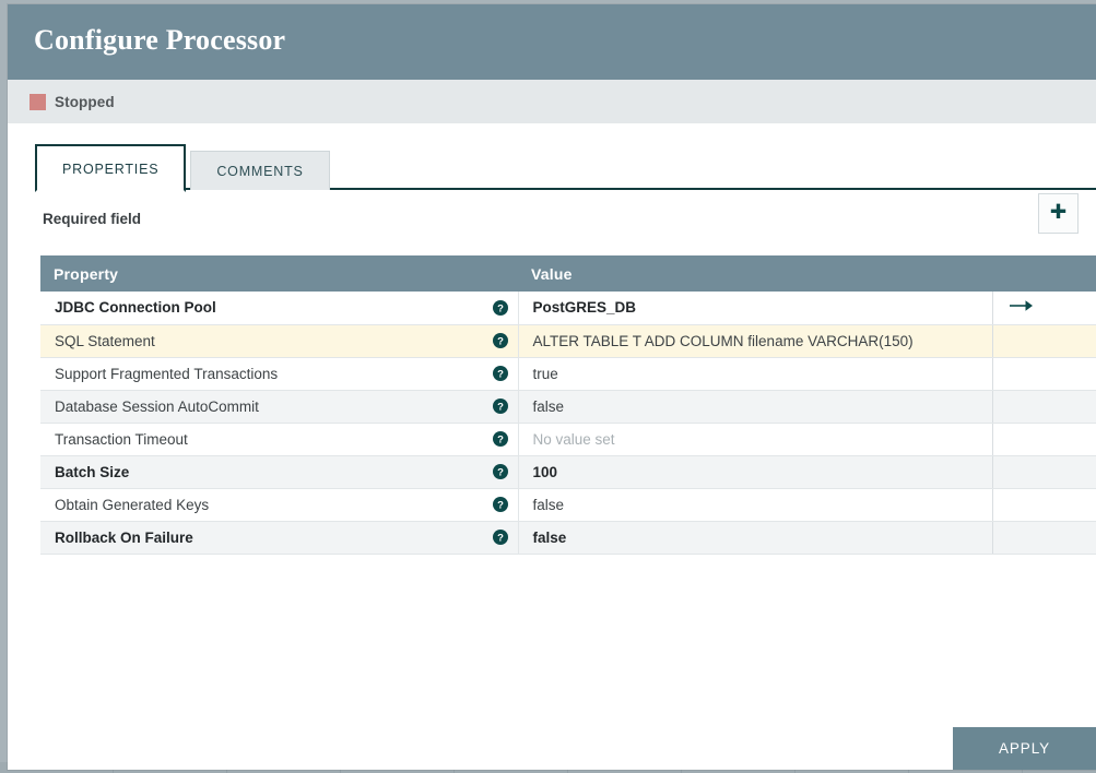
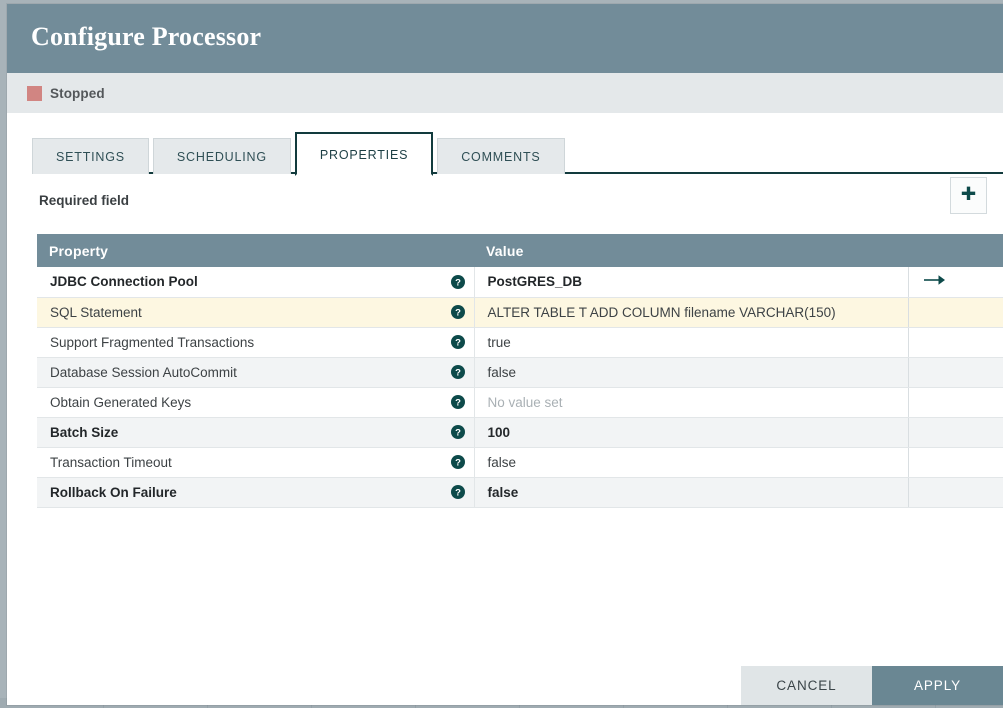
  Configure Processor
  Stopped
+ SETTINGS
+ SCHEDULING
  PROPERTIES
  COMMENTS
  Required field
  Property	Value
  JDBC Connection Pool ?	PostGRES_DB
  SQL Statement ?	ALTER TABLE T ADD COLUMN filename VARCHAR(150)
  Support Fragmented Transactions ?	true
  Database Session AutoCommit ?	false
- Transaction Timeout ?	No value set
+ Obtain Generated Keys ?	No value set
  Batch Size ?	100
- Obtain Generated Keys ?	false
+ Transaction Timeout ?	false
  Rollback On Failure ?	false
+ CANCEL
  APPLY
